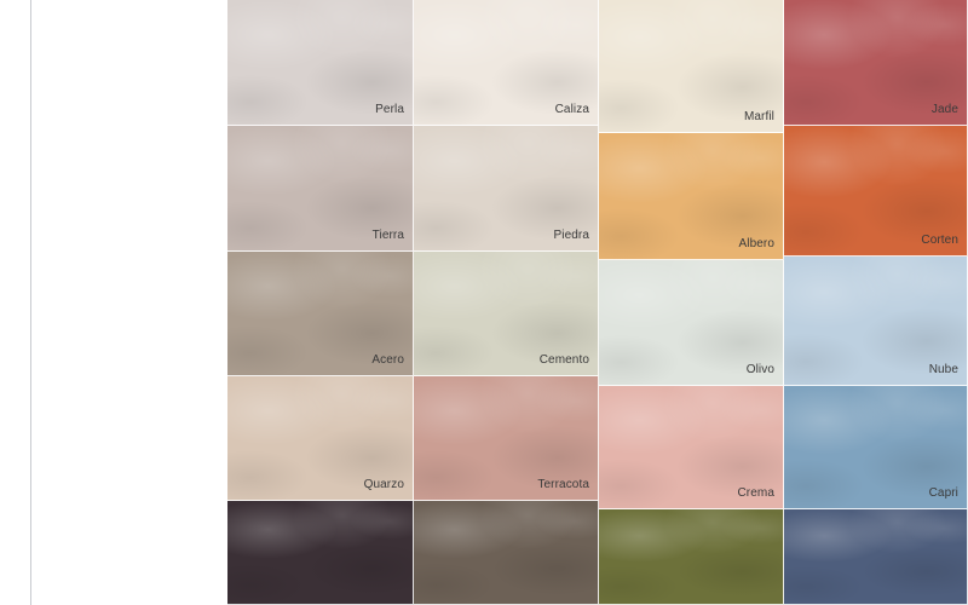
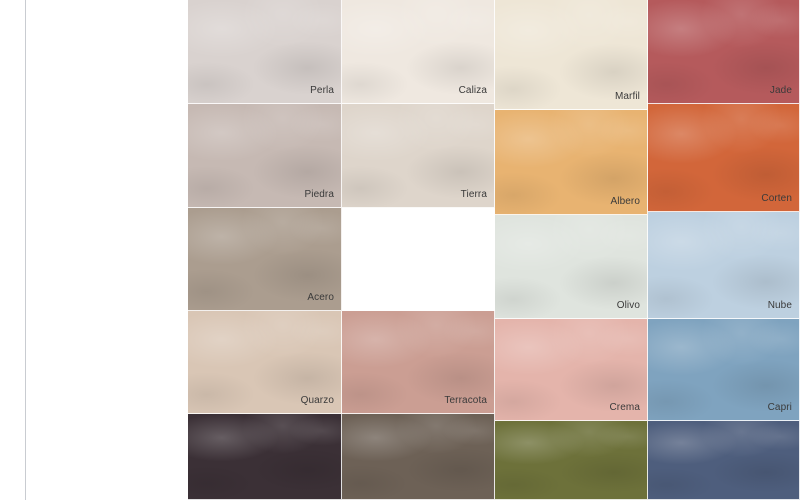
  Perla
- Tierra
+ Piedra
  Acero
  Quarzo
  Caliza
- Piedra
+ Tierra
- Cemento
  Terracota
  Marfil
  Albero
  Olivo
  Crema
  Jade
  Corten
  Nube
  Capri
